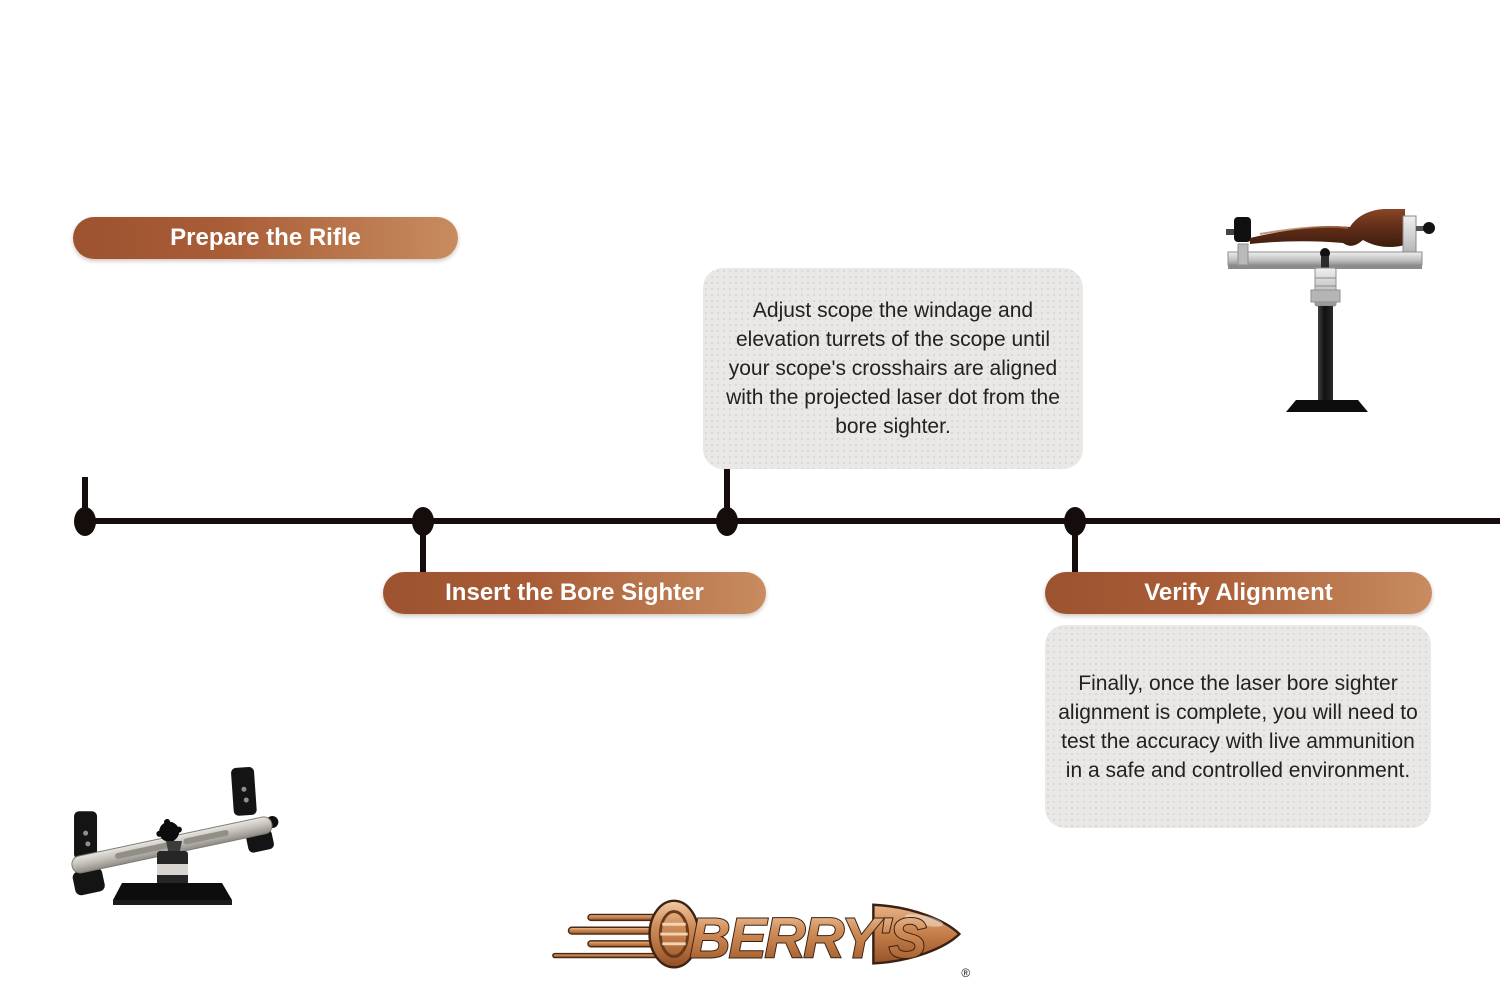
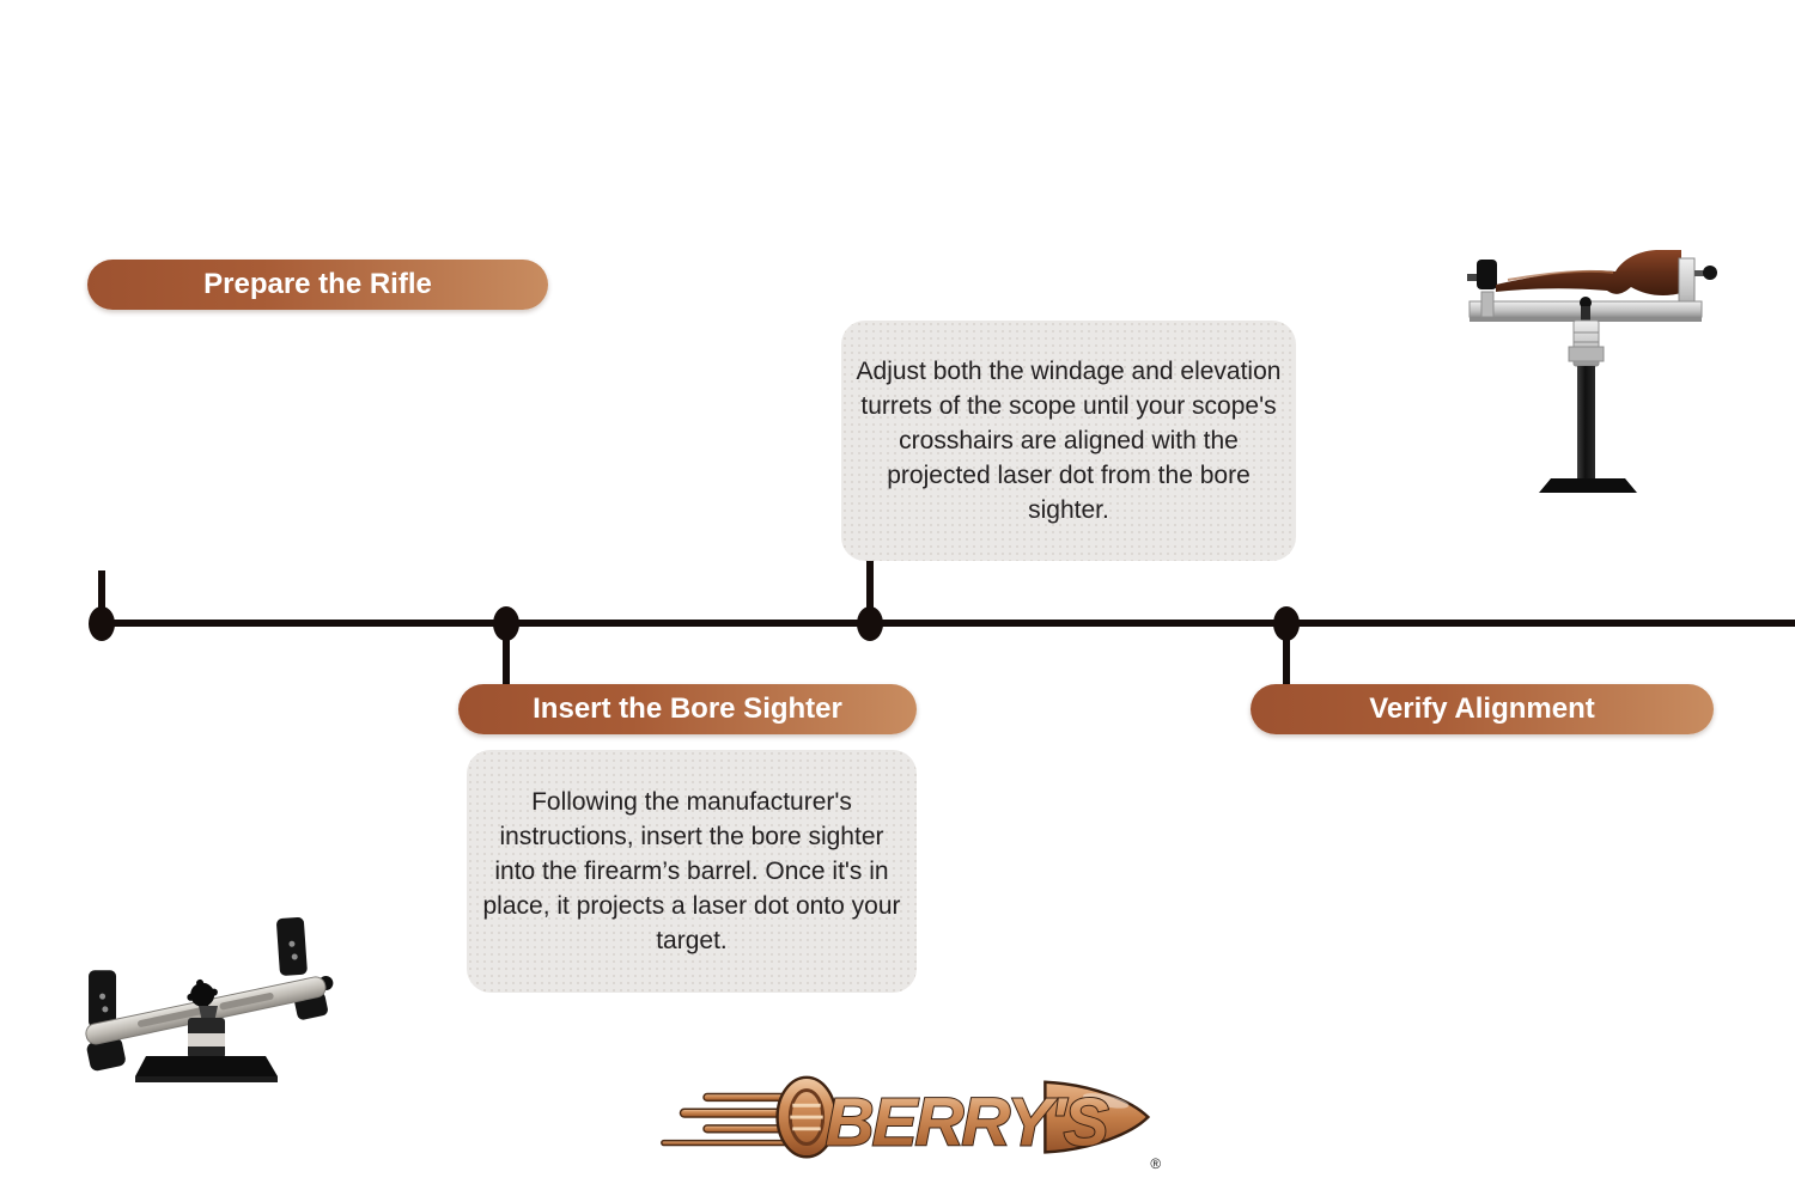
  Prepare the Rifle
- Adjust scope the windage and elevation turrets of the scope until your scope's crosshairs are aligned with the projected laser dot from the bore sighter.
+ Adjust both the windage and elevation turrets of the scope until your scope's crosshairs are aligned with the projected laser dot from the bore sighter.
  Insert the Bore Sighter
+ Following the manufacturer's instructions, insert the bore sighter into the firearm’s barrel. Once it's in place, it projects a laser dot onto your target.
  Verify Alignment
- Finally, once the laser bore sighter alignment is complete, you will need to test the accuracy with live ammunition in a safe and controlled environment.
  BERRY'S
  ®
